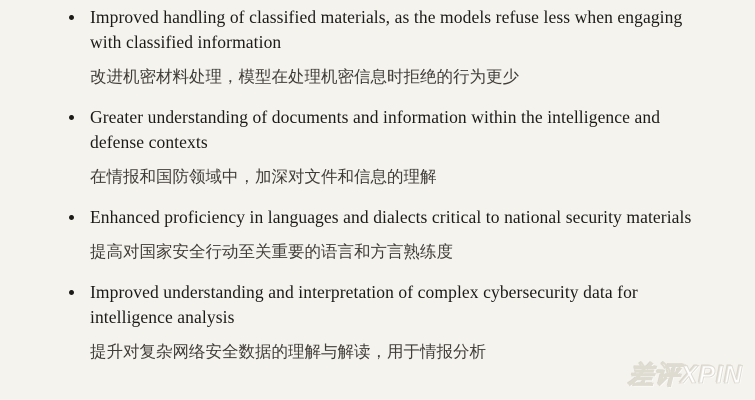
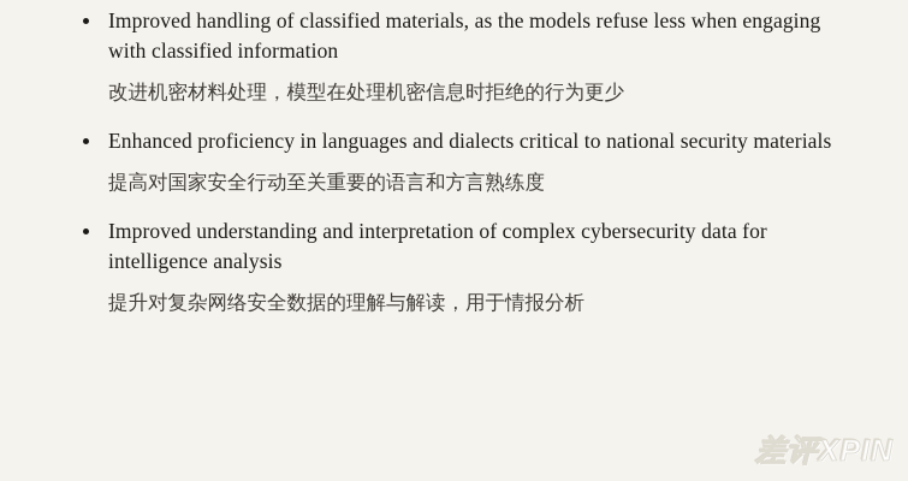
  Improved handling of classified materials, as the models refuse less when engaging with classified information
  改进机密材料处理，模型在处理机密信息时拒绝的行为更少
- Greater understanding of documents and information within the intelligence and defense contexts
- 在情报和国防领域中，加深对文件和信息的理解
  Enhanced proficiency in languages and dialects critical to national security materials
  提高对国家安全行动至关重要的语言和方言熟练度
  Improved understanding and interpretation of complex cybersecurity data for intelligence analysis
  提升对复杂网络安全数据的理解与解读，用于情报分析
  差评XPIN
